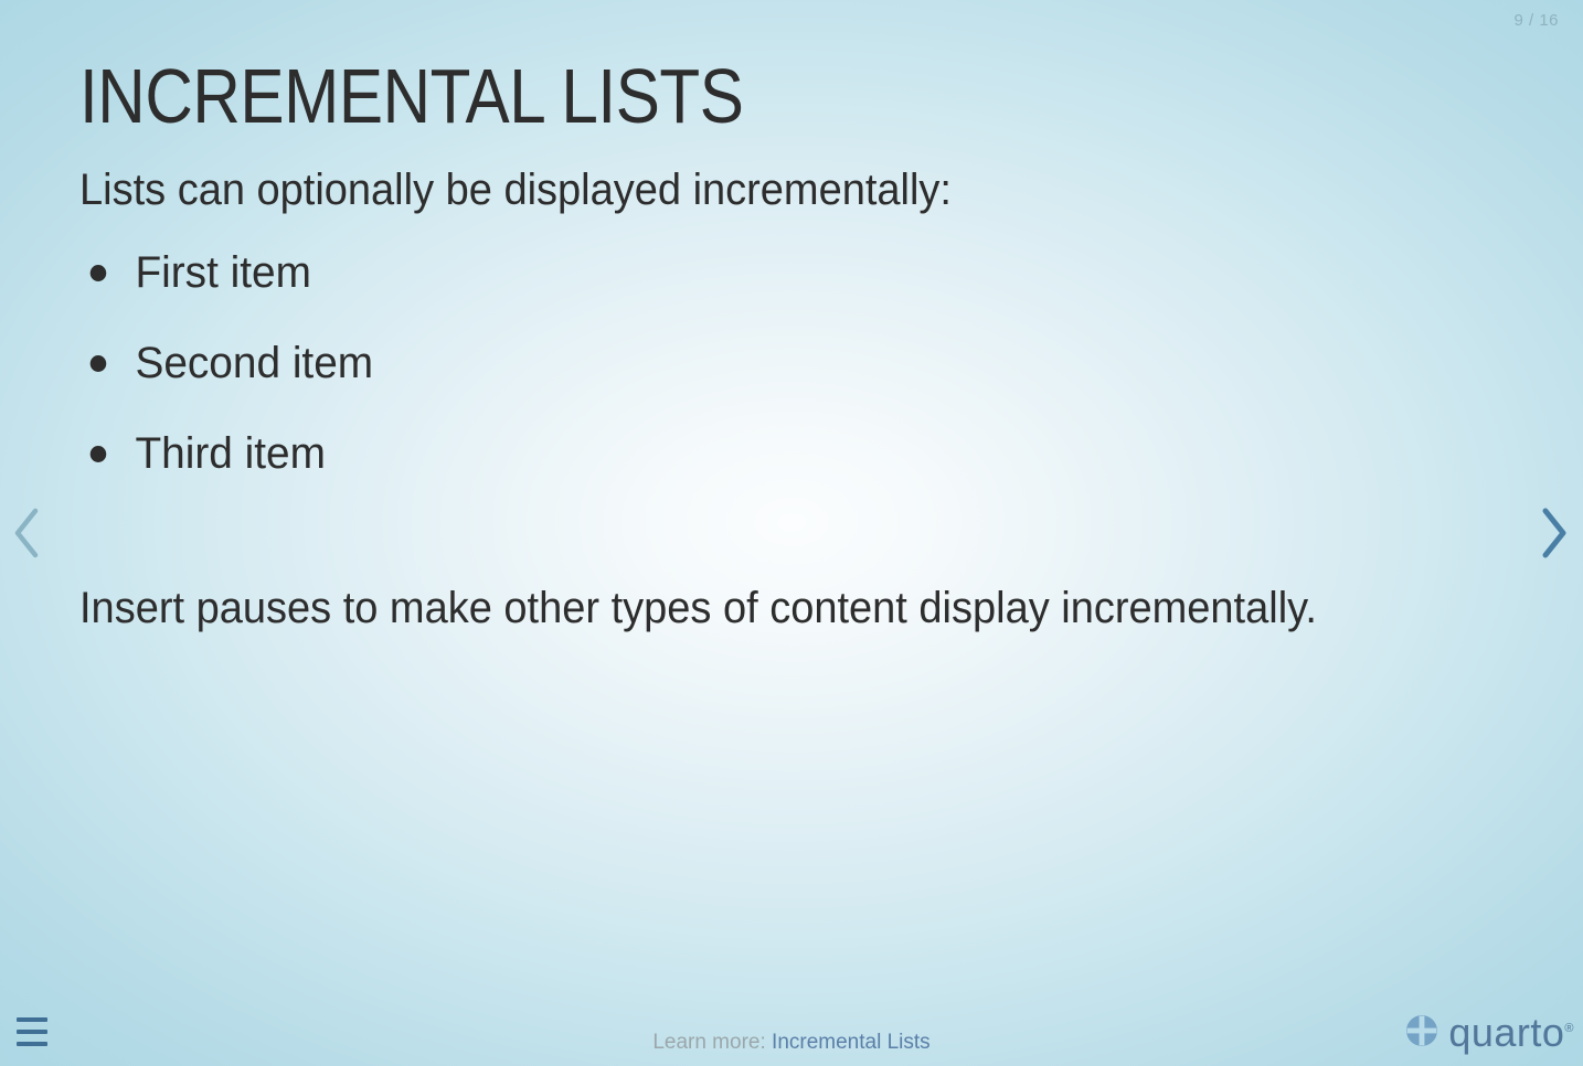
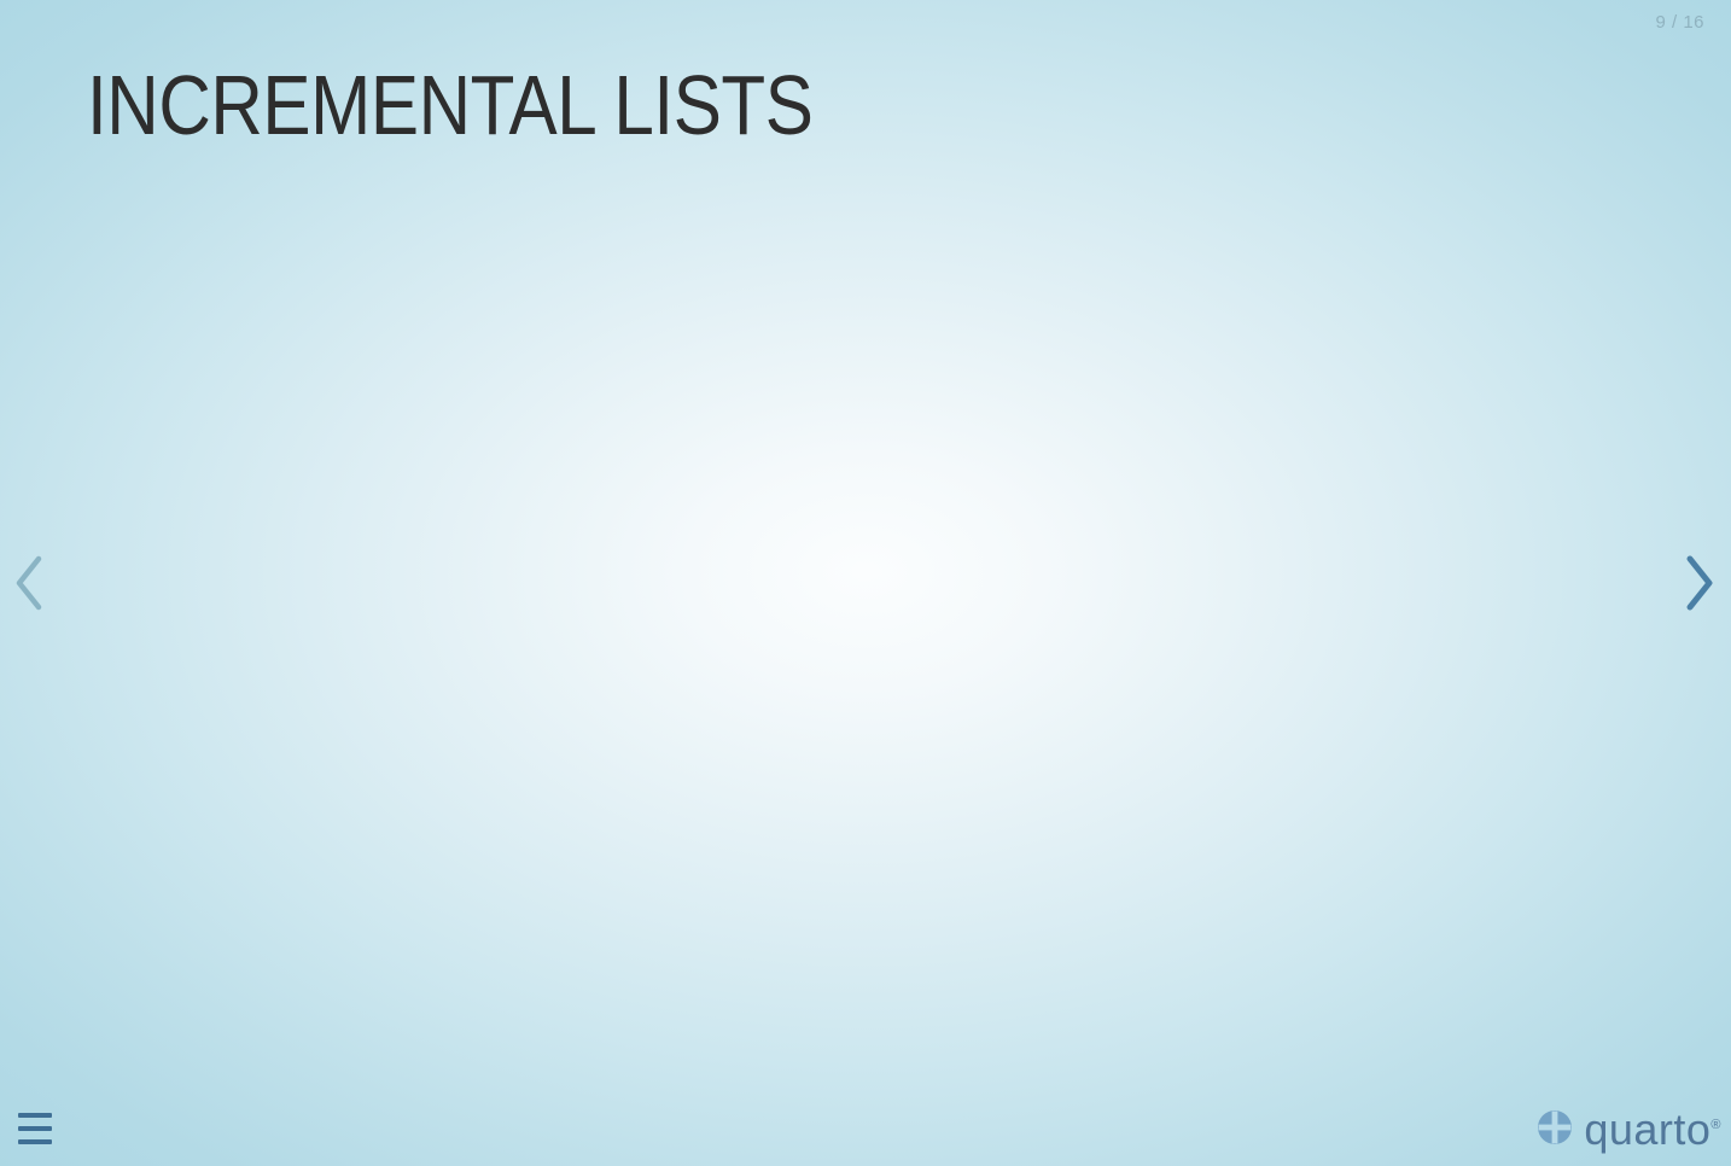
  9 / 16
  INCREMENTAL LISTS
- Lists can optionally be displayed incrementally:
- First item
- Second item
- Third item
- Insert pauses to make other types of content display incrementally.
- Learn more: Incremental Lists
  quarto®
